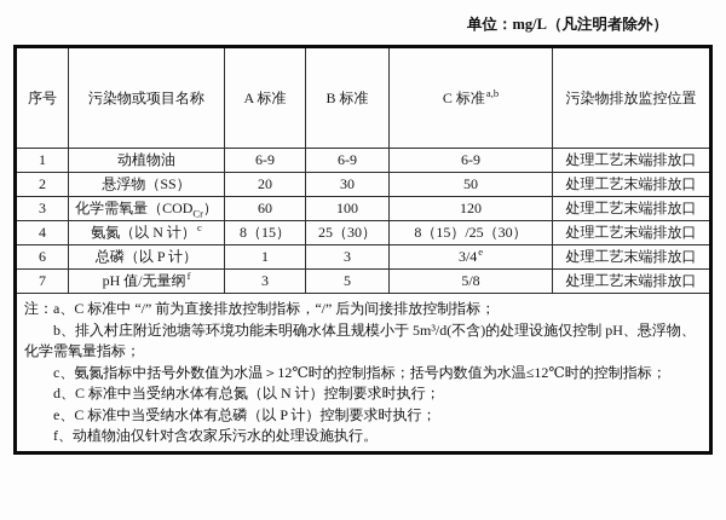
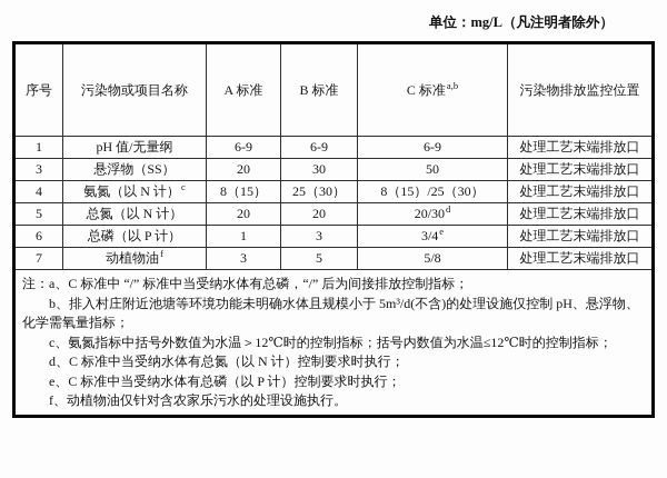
  单位：mg/L（凡注明者除外）
  序号	污染物或项目名称	A 标准	B 标准	C 标准a,b	污染物排放监控位置
- 1	动植物油	6-9	6-9	6-9	处理工艺末端排放口
+ 1	pH 值/无量纲	6-9	6-9	6-9	处理工艺末端排放口
- 2	悬浮物（SS）	20	30	50	处理工艺末端排放口
+ 3	悬浮物（SS）	20	30	50	处理工艺末端排放口
- 3	化学需氧量（CODCr）	60	100	120	处理工艺末端排放口
  4	氨氮（以 N 计）c	8（15）	25（30）	8（15）/25（30）	处理工艺末端排放口
+ 5	总氮（以 N 计）	20	20	20/30d	处理工艺末端排放口
  6	总磷（以 P 计）	1	3	3/4e	处理工艺末端排放口
- 7	pH 值/无量纲f	3	5	5/8	处理工艺末端排放口
+ 7	动植物油f	3	5	5/8	处理工艺末端排放口
- 注：a、C 标准中 “/” 前为直接排放控制指标，“/” 后为间接排放控制指标；b、排入村庄附近池塘等环境功能未明确水体且规模小于 5m³/d(不含)的处理设施仅控制 pH、悬浮物、化学需氧量指标；c、氨氮指标中括号外数值为水温＞12℃时的控制指标；括号内数值为水温≤12℃时的控制指标；d、C 标准中当受纳水体有总氮（以 N 计）控制要求时执行；e、C 标准中当受纳水体有总磷（以 P 计）控制要求时执行；f、动植物油仅针对含农家乐污水的处理设施执行。
+ 注：a、C 标准中 “/” 标准中当受纳水体有总磷，“/” 后为间接排放控制指标；b、排入村庄附近池塘等环境功能未明确水体且规模小于 5m³/d(不含)的处理设施仅控制 pH、悬浮物、化学需氧量指标；c、氨氮指标中括号外数值为水温＞12℃时的控制指标；括号内数值为水温≤12℃时的控制指标；d、C 标准中当受纳水体有总氮（以 N 计）控制要求时执行；e、C 标准中当受纳水体有总磷（以 P 计）控制要求时执行；f、动植物油仅针对含农家乐污水的处理设施执行。
